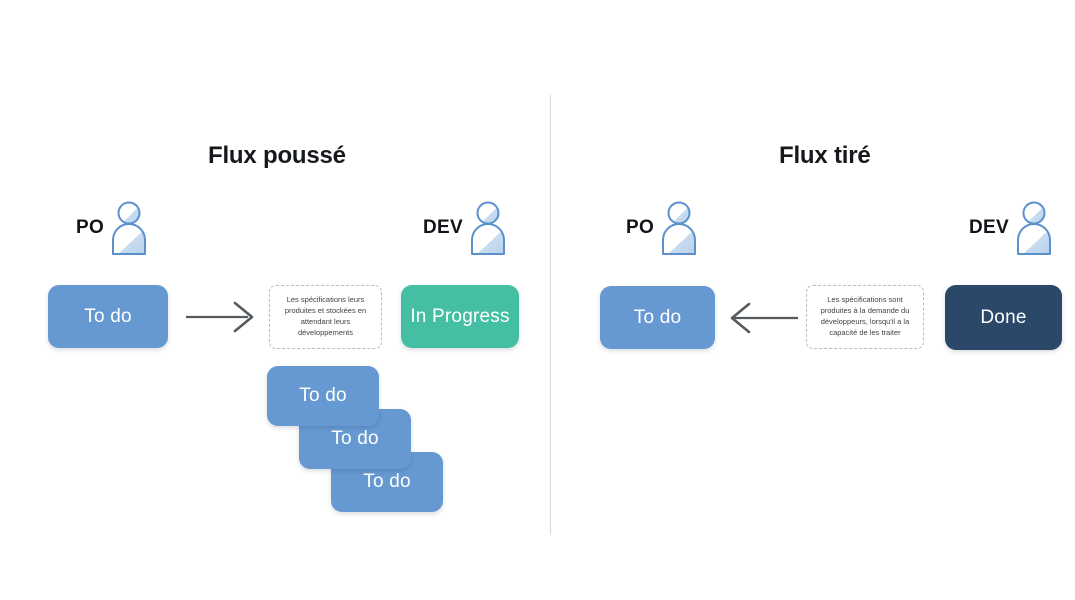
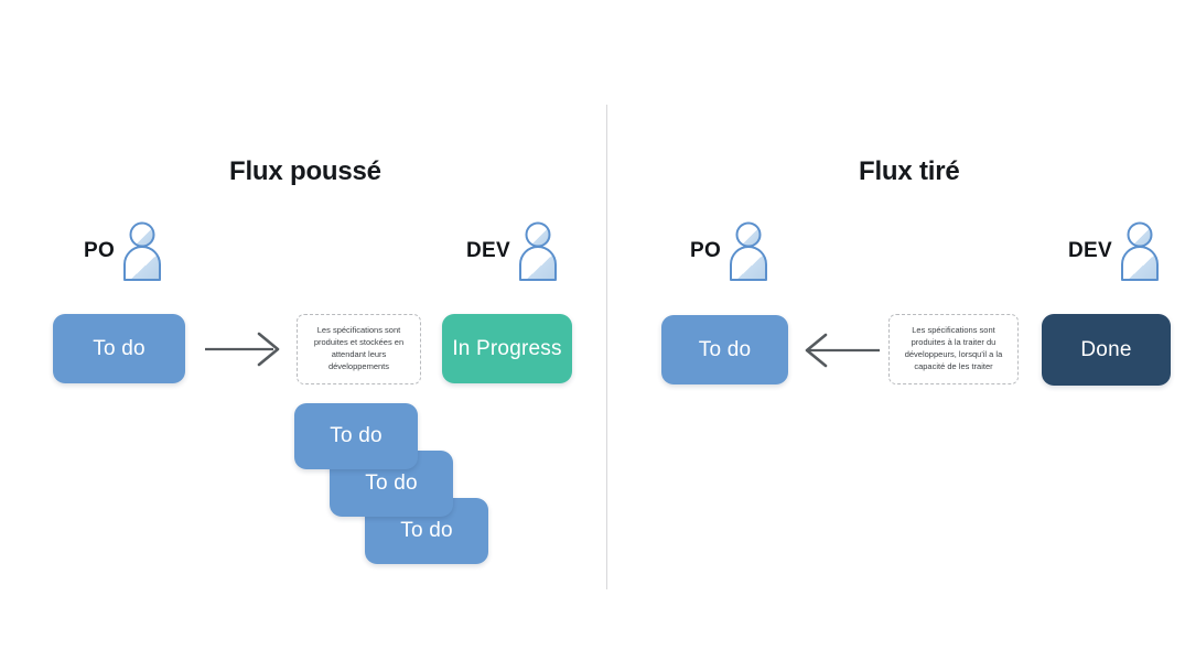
  Flux poussé
  PO
  DEV
  To do
- Les spécifications leurs produites et stockées en attendant leurs développements
+ Les spécifications sont produites et stockées en attendant leurs développements
  In Progress
  To do
  To do
  To do
  Flux tiré
  PO
  DEV
  To do
- Les spécifications sont produites à la demande du développeurs, lorsqu'il a la capacité de les traiter
+ Les spécifications sont produites à la traiter du développeurs, lorsqu'il a la capacité de les traiter
  Done
